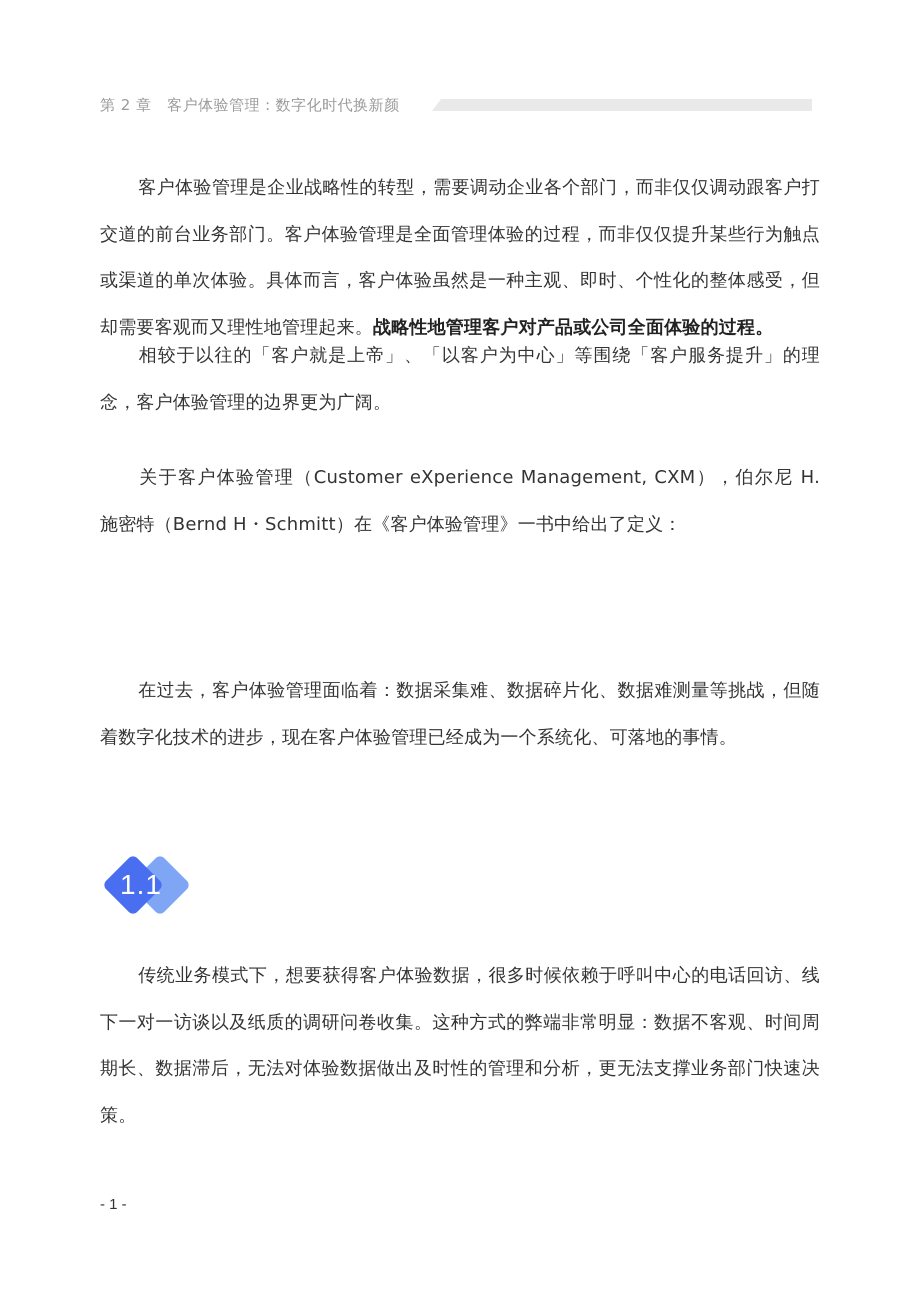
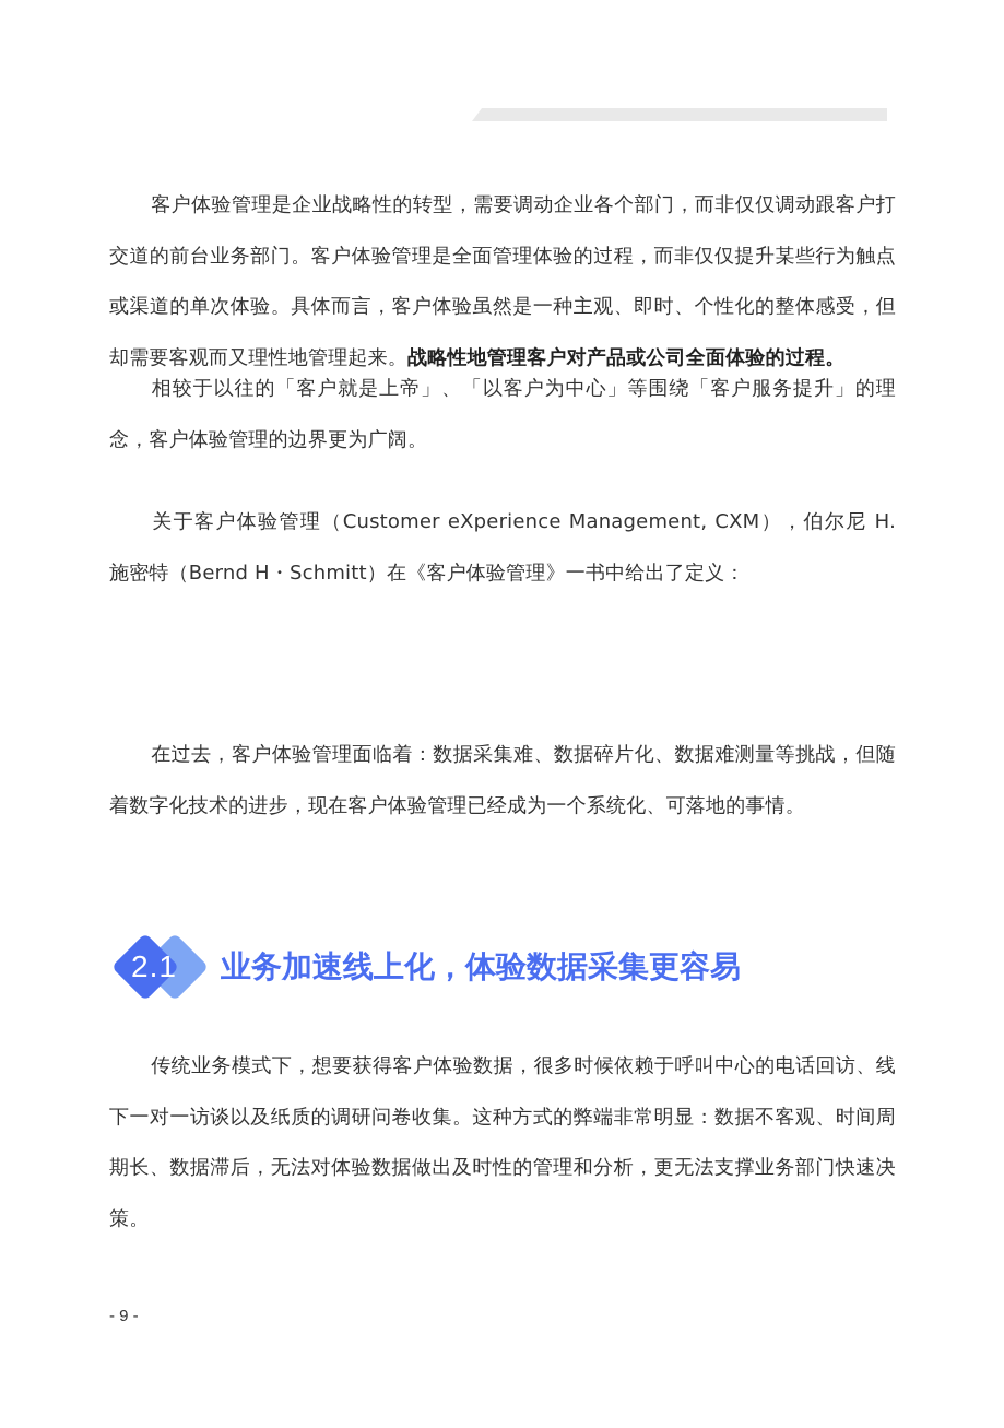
- 第 2 章 客户体验管理：数字化时代换新颜
  客户体验管理是企业战略性的转型，需要调动企业各个部门，而非仅仅调动跟客户打交道的前台业务部门。客户体验管理是全面管理体验的过程，而非仅仅提升某些行为触点或渠道的单次体验。具体而言，客户体验虽然是一种主观、即时、个性化的整体感受，但却需要客观而又理性地管理起来。战略性地管理客户对产品或公司全面体验的过程。
  相较于以往的「客户就是上帝」、「以客户为中心」等围绕「客户服务提升」的理念，客户体验管理的边界更为广阔。
  关于客户体验管理（Customer eXperience Management, CXM），伯尔尼 H. 施密特（Bernd H・Schmitt）在《客户体验管理》一书中给出了定义：
  在过去，客户体验管理面临着：数据采集难、数据碎片化、数据难测量等挑战，但随着数字化技术的进步，现在客户体验管理已经成为一个系统化、可落地的事情。
- 1.1
+ 2.1
+ 业务加速线上化，体验数据采集更容易
  传统业务模式下，想要获得客户体验数据，很多时候依赖于呼叫中心的电话回访、线下一对一访谈以及纸质的调研问卷收集。这种方式的弊端非常明显：数据不客观、时间周期长、数据滞后，无法对体验数据做出及时性的管理和分析，更无法支撑业务部门快速决策。
- - 1 -
+ - 9 -
